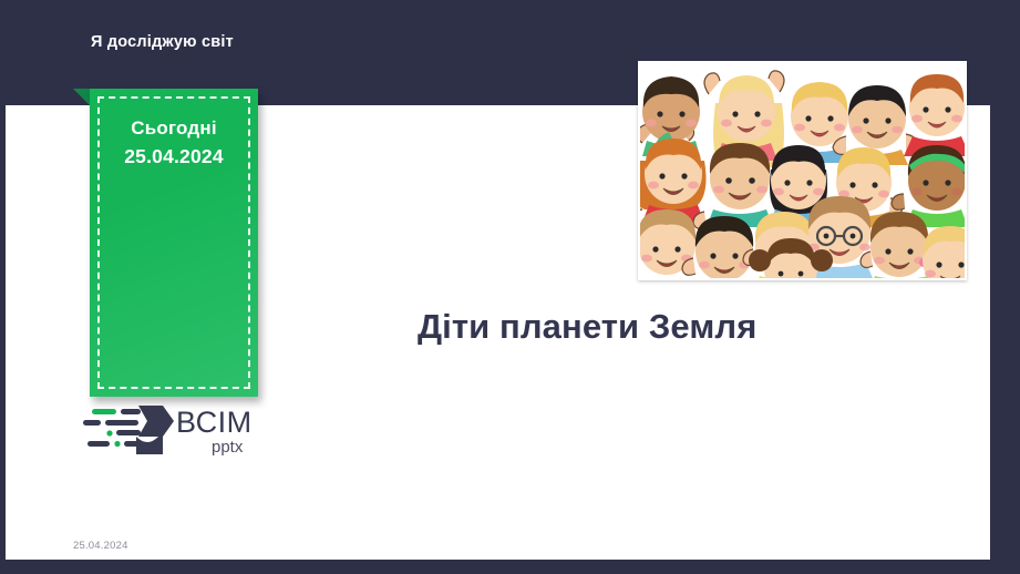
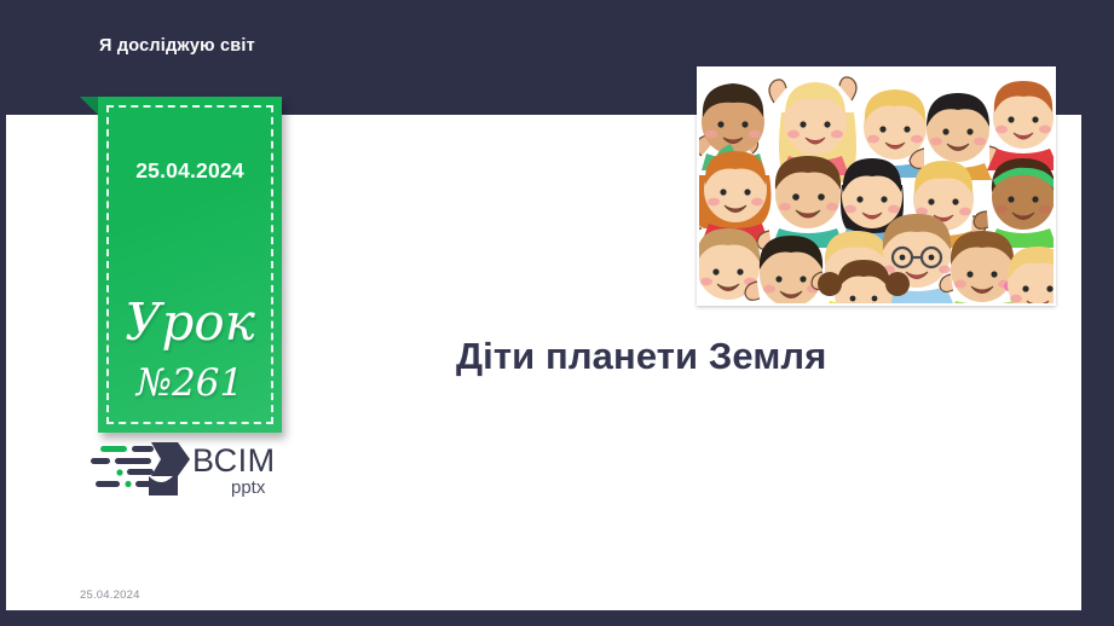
  Я досліджую світ
  25.04.2024
- Сьогодні
  25.04.2024
+ Урок
+ №261
  ВСІМ
  pptx
  Діти планети Земля
